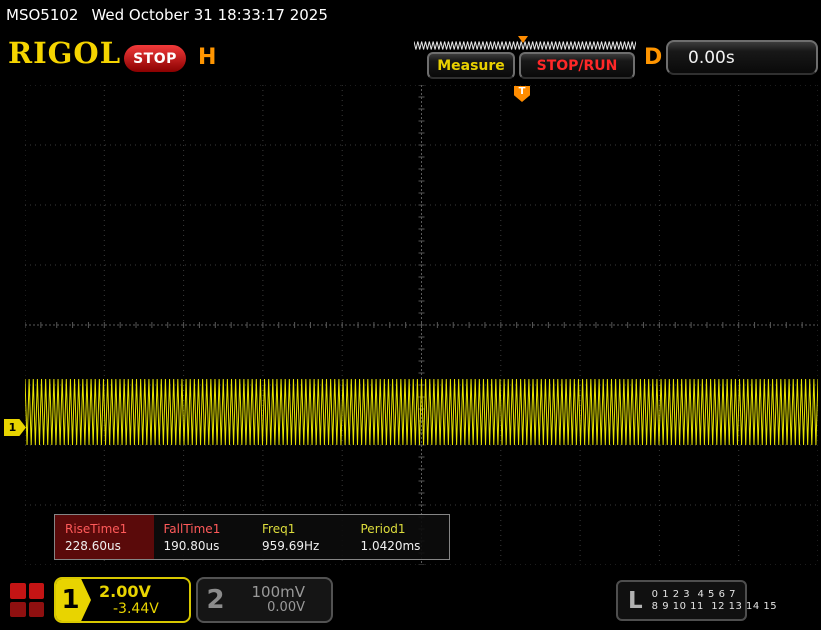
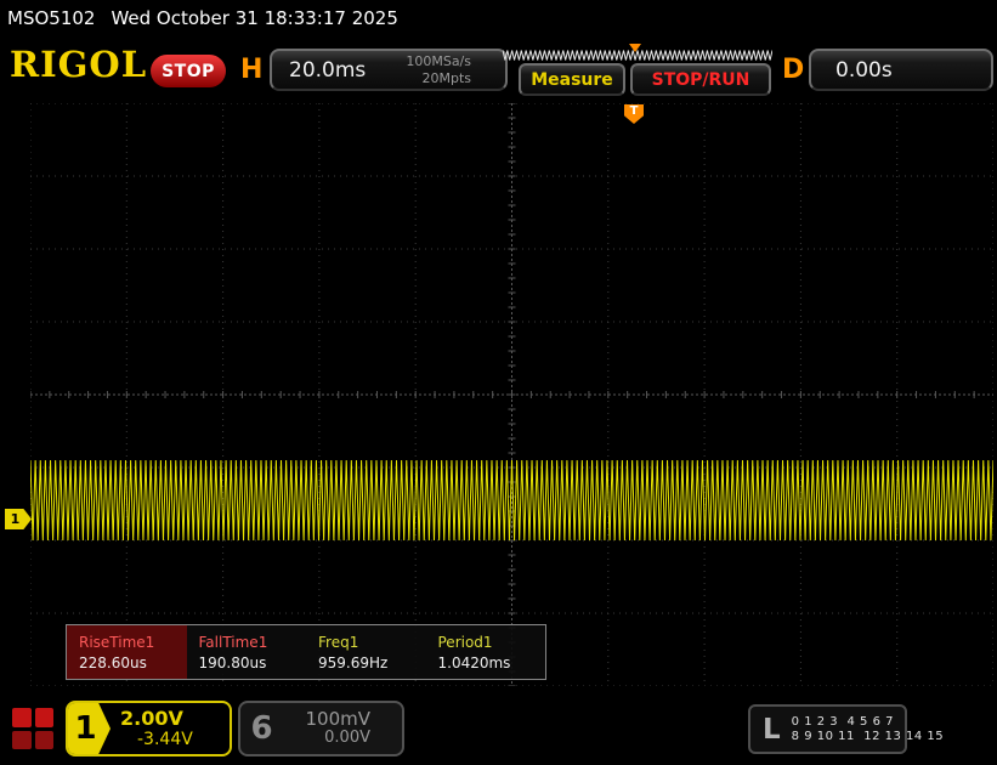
  MSO5102
  Wed October 31 18:33:17 2025
  RIGOL
  STOP
  H
+ 20.0ms
+ 100MSa/s
+ 20Mpts
  Measure
  STOP/RUN
  D
  0.00s
  T
  1
  RiseTime1
  228.60us
  FallTime1
  190.80us
  Freq1
  959.69Hz
  Period1
  1.0420ms
  1
  2.00V
  -3.44V
- 2
+ 6
  100mV
  0.00V
  L
  0 1 2 3 4 5 6 7
  8 9 10 11 12 13 14 15
